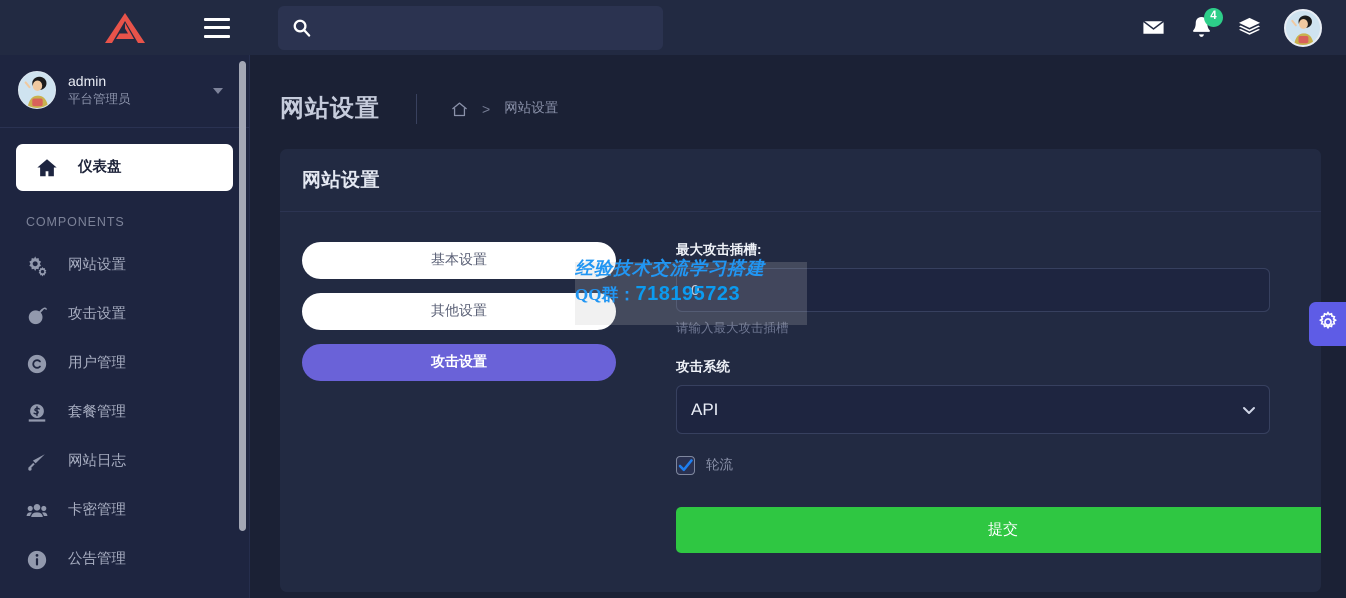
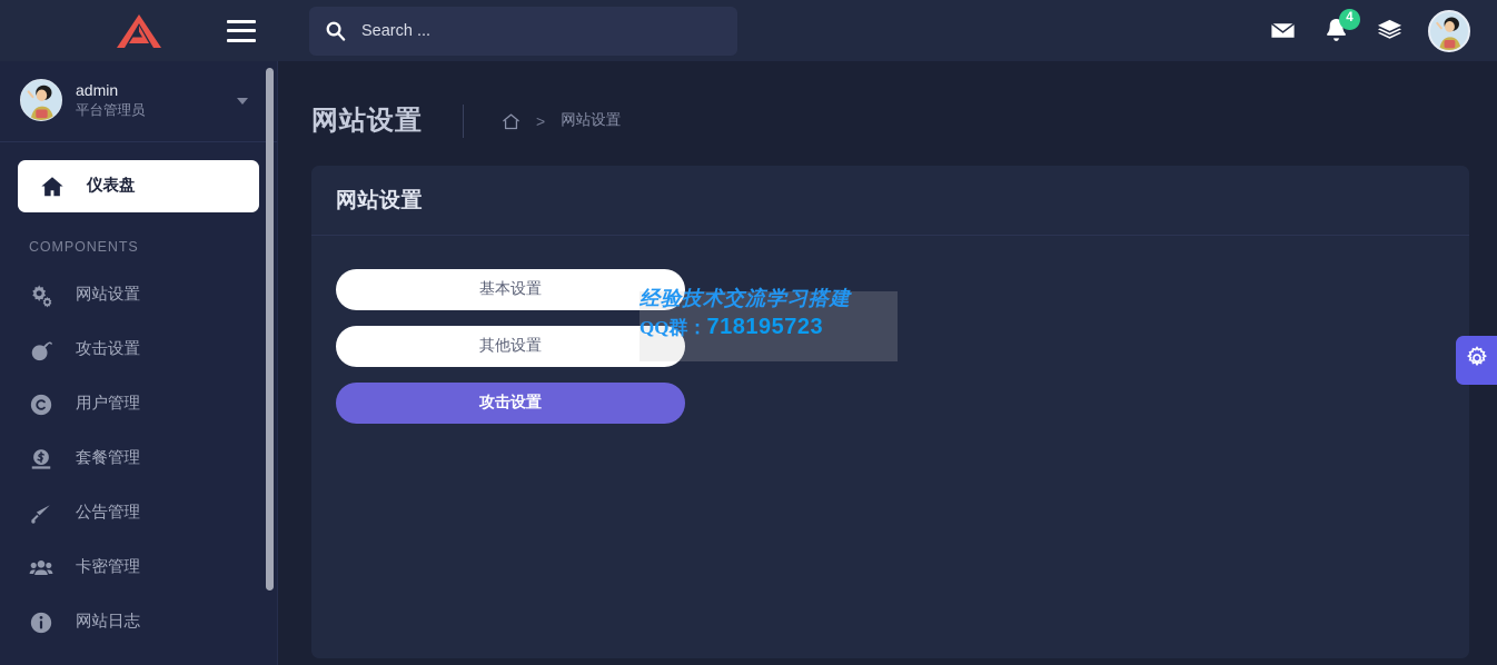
+ Search ...
  4
  admin
  平台管理员
  仪表盘
  COMPONENTS
  网站设置
  攻击设置
  用户管理
  套餐管理
- 网站日志
+ 公告管理
  卡密管理
- 公告管理
+ 网站日志
  网站设置
  >
  网站设置
  网站设置
  基本设置
  其他设置
  攻击设置
- 最大攻击插槽:
- 0
- 请输入最大攻击插槽
- 攻击系统
- API
- 轮流
- 提交
  经验技术交流学习搭建
  QQ群：718195723
